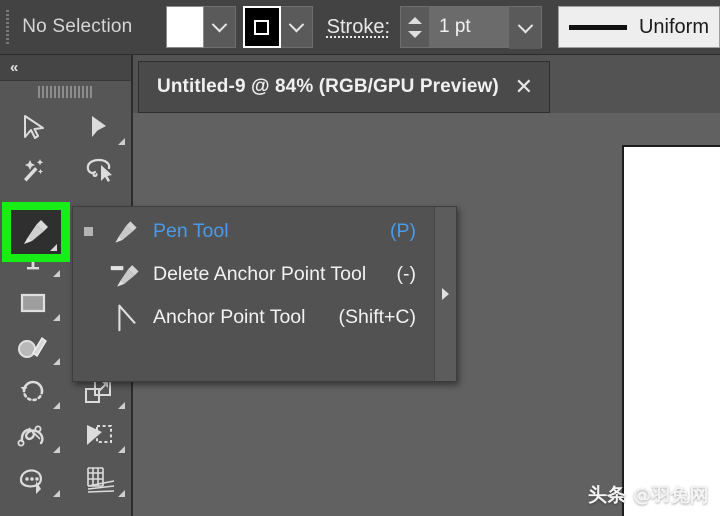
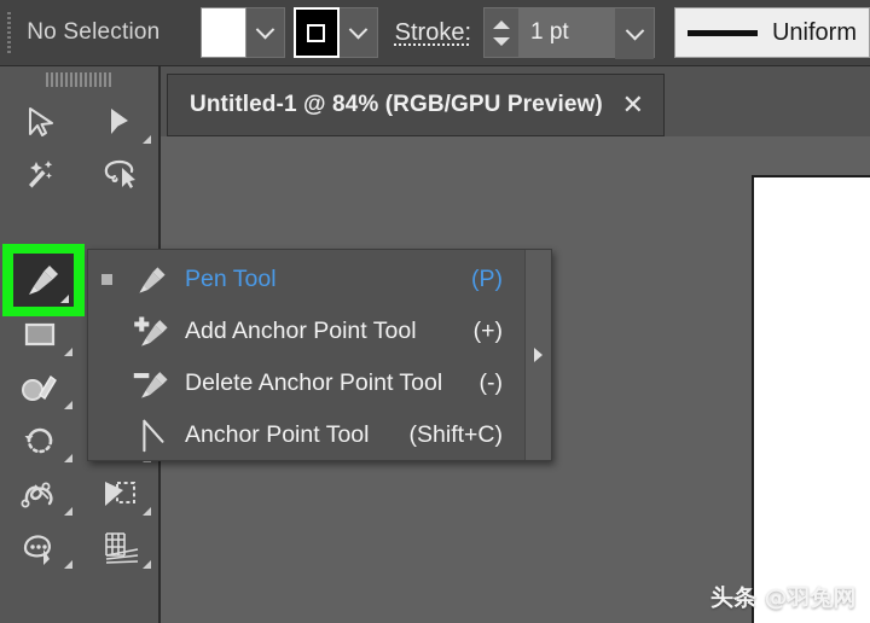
  No Selection
  Stroke:
  1 pt
  Uniform
- Untitled-9 @ 84% (RGB/GPU Preview)
+ Untitled-1 @ 84% (RGB/GPU Preview)
  ✕
- «
  Pen Tool
  (P)
+ Add Anchor Point Tool
+ (+)
  Delete Anchor Point Tool
  (-)
  Anchor Point Tool
  (Shift+C)
  头条 @羽兔网
